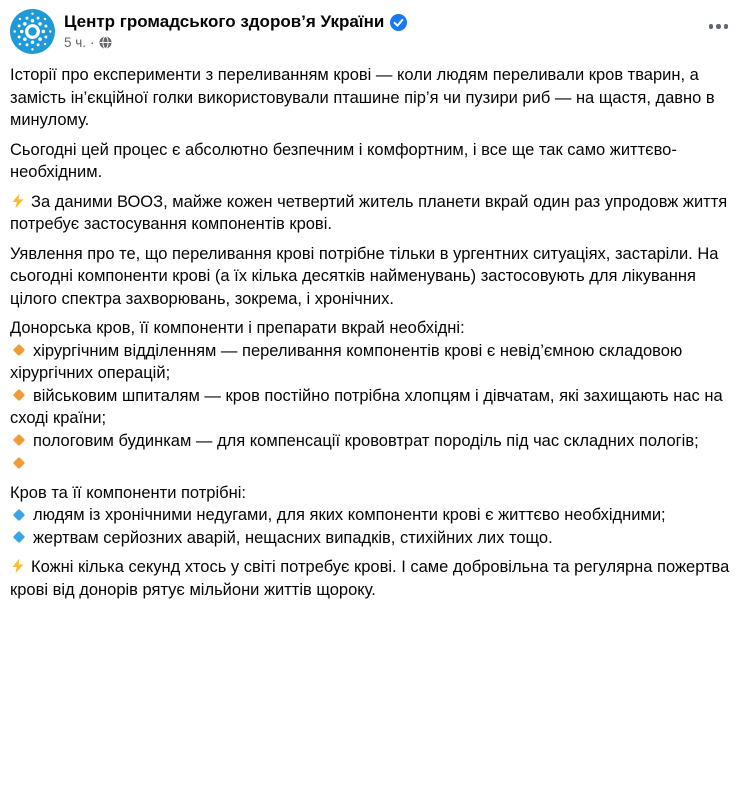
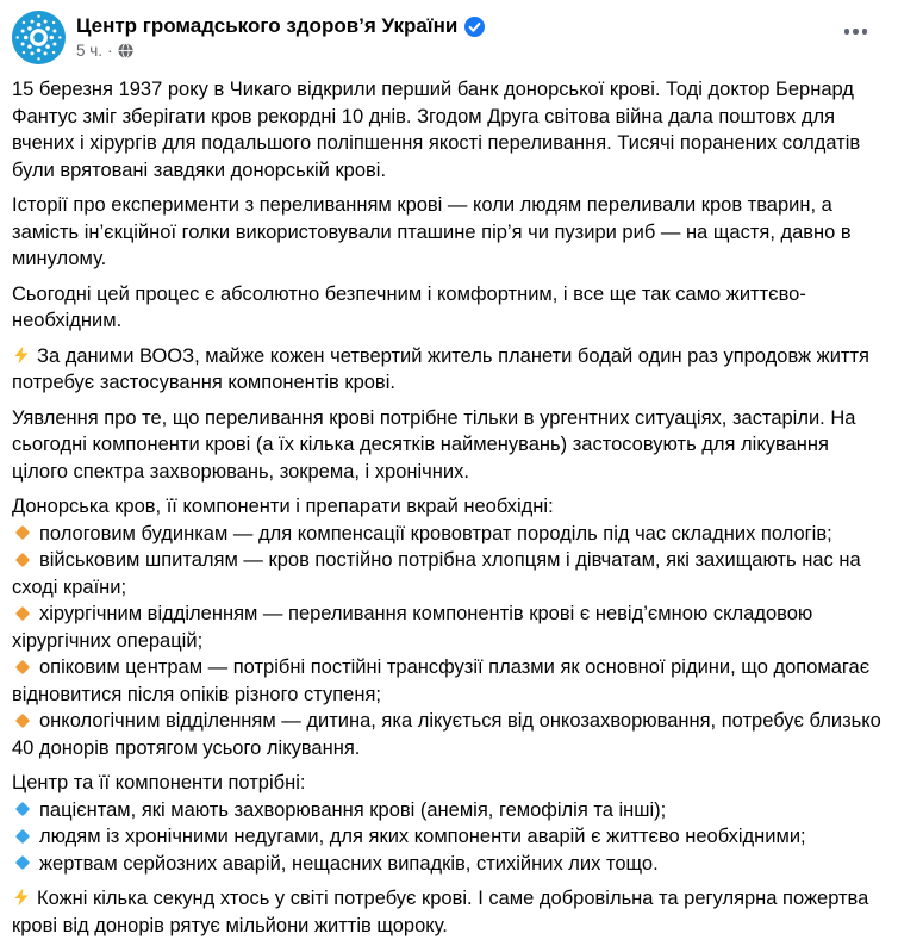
  Центр громадського здоров’я України
  5 ч.
  ·
+ 15 березня 1937 року в Чикаго відкрили перший банк донорської крові. Тоді доктор Бернард Фантус зміг зберігати кров рекордні 10 днів. Згодом Друга світова війна дала поштовх для вчених і хірургів для подальшого поліпшення якості переливання. Тисячі поранених солдатів були врятовані завдяки донорській крові.
  Історії про експерименти з переливанням крові — коли людям переливали кров тварин, а замість ін’єкційної голки використовували пташине пір’я чи пузири риб — на щастя, давно в минулому.
  Сьогодні цей процес є абсолютно безпечним і комфортним, і все ще так само життєво-необхідним.
- За даними ВООЗ, майже кожен четвертий житель планети вкрай один раз упродовж життя потребує застосування компонентів крові.
+ За даними ВООЗ, майже кожен четвертий житель планети бодай один раз упродовж життя потребує застосування компонентів крові.
  Уявлення про те, що переливання крові потрібне тільки в ургентних ситуаціях, застаріли. На сьогодні компоненти крові (а їх кілька десятків найменувань) застосовують для лікування цілого спектра захворювань, зокрема, і хронічних.
  Донорська кров, її компоненти і препарати вкрай необхідні:
- хірургічним відділенням — переливання компонентів крові є невід’ємною складовою хірургічних операцій;
+ пологовим будинкам — для компенсації крововтрат породіль під час складних пологів;
  військовим шпиталям — кров постійно потрібна хлопцям і дівчатам, які захищають нас на сході країни;
- пологовим будинкам — для компенсації крововтрат породіль під час складних пологів;
+ хірургічним відділенням — переливання компонентів крові є невід’ємною складовою хірургічних операцій;
+ опіковим центрам — потрібні постійні трансфузії плазми як основної рідини, що допомагає відновитися після опіків різного ступеня;
+ онкологічним відділенням — дитина, яка лікується від онкозахворювання, потребує близько 40 донорів протягом усього лікування.
- Кров та її компоненти потрібні:
+ Центр та її компоненти потрібні:
+ пацієнтам, які мають захворювання крові (анемія, гемофілія та інші);
- людям із хронічними недугами, для яких компоненти крові є життєво необхідними;
+ людям із хронічними недугами, для яких компоненти аварій є життєво необхідними;
  жертвам серйозних аварій, нещасних випадків, стихійних лих тощо.
  Кожні кілька секунд хтось у світі потребує крові. І саме добровільна та регулярна пожертва крові від донорів рятує мільйони життів щороку.
